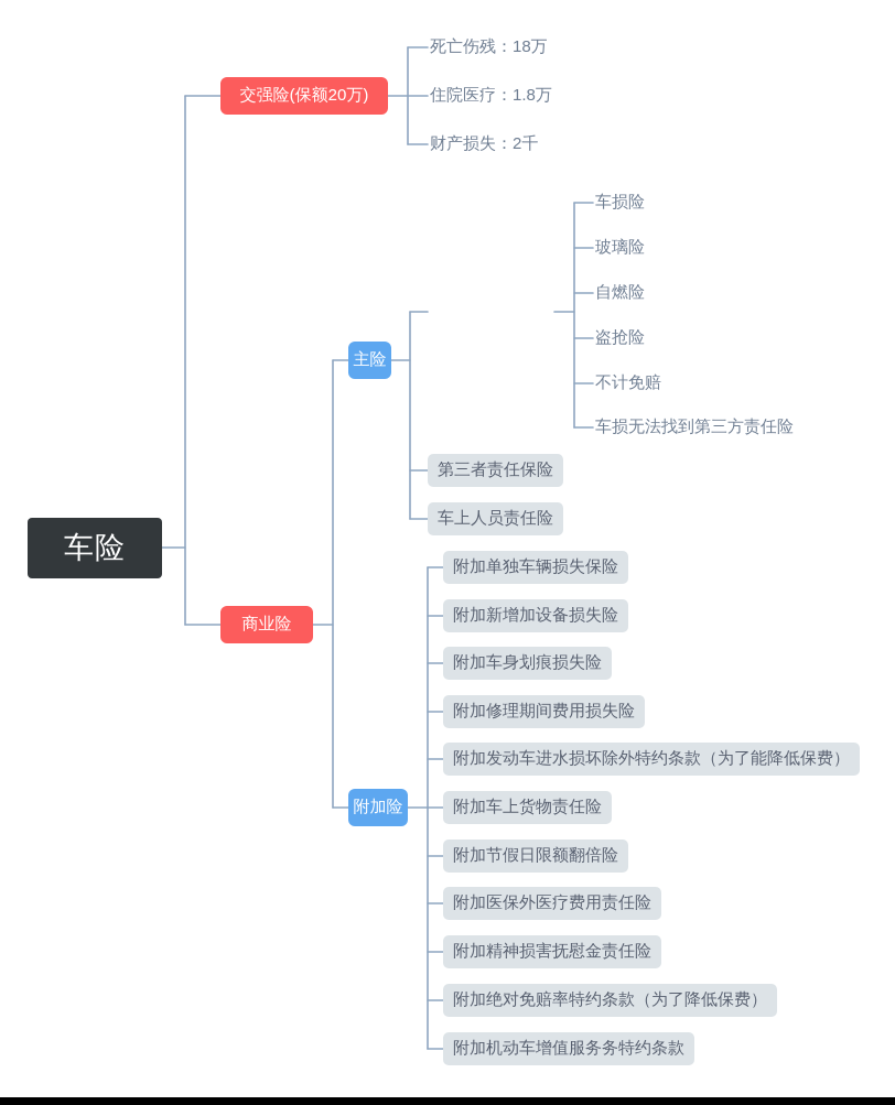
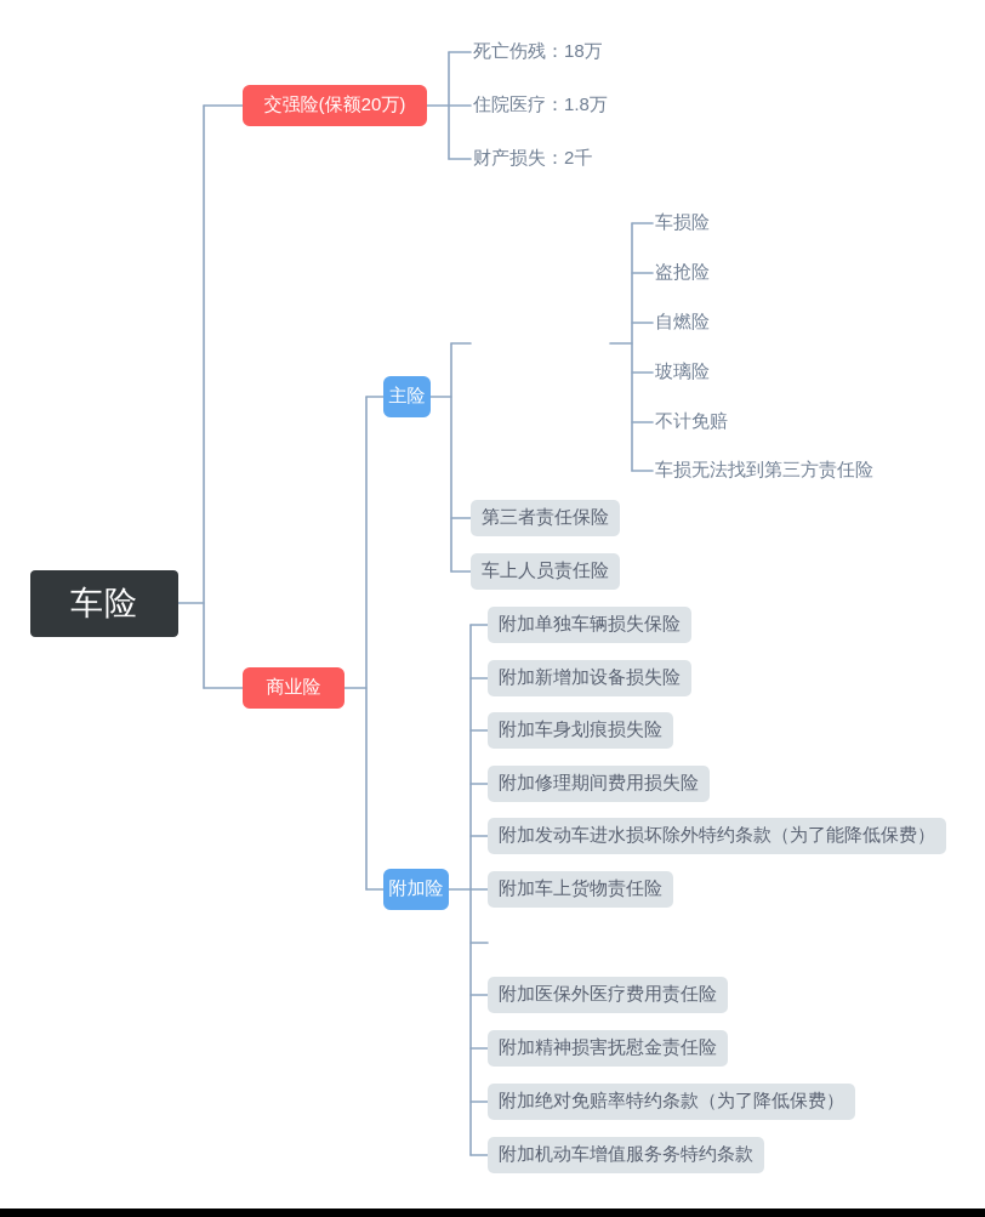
  车险
  交强险(保额20万)
  死亡伤残：18万
  住院医疗：1.8万
  财产损失：2千
  商业险
  主险
  车损险
- 玻璃险
+ 盗抢险
  自燃险
- 盗抢险
+ 玻璃险
  不计免赔
  车损无法找到第三方责任险
  第三者责任保险
  车上人员责任险
  附加险
  附加单独车辆损失保险
  附加新增加设备损失险
  附加车身划痕损失险
  附加修理期间费用损失险
  附加发动车进水损坏除外特约条款（为了能降低保费）
  附加车上货物责任险
- 附加节假日限额翻倍险
  附加医保外医疗费用责任险
  附加精神损害抚慰金责任险
  附加绝对免赔率特约条款（为了降低保费）
  附加机动车增值服务务特约条款
